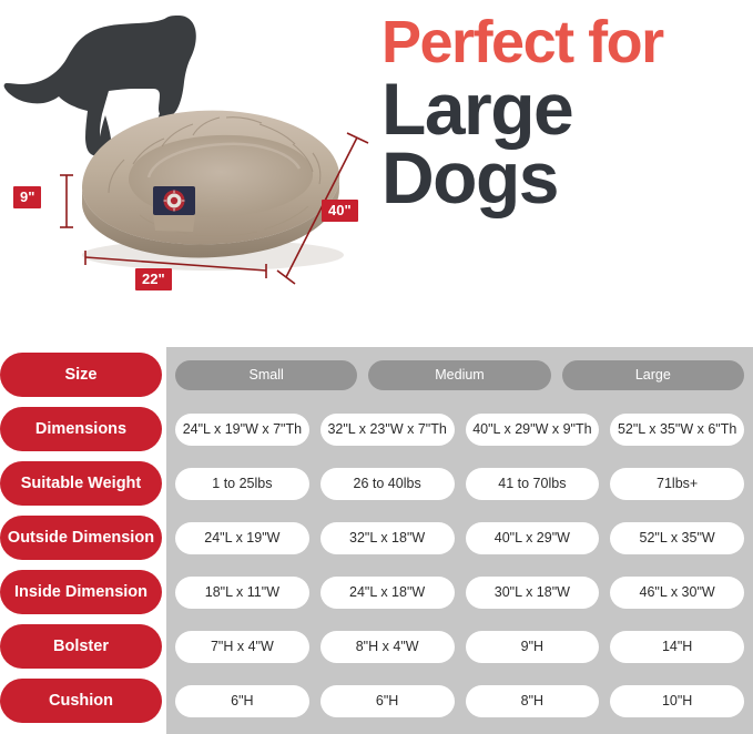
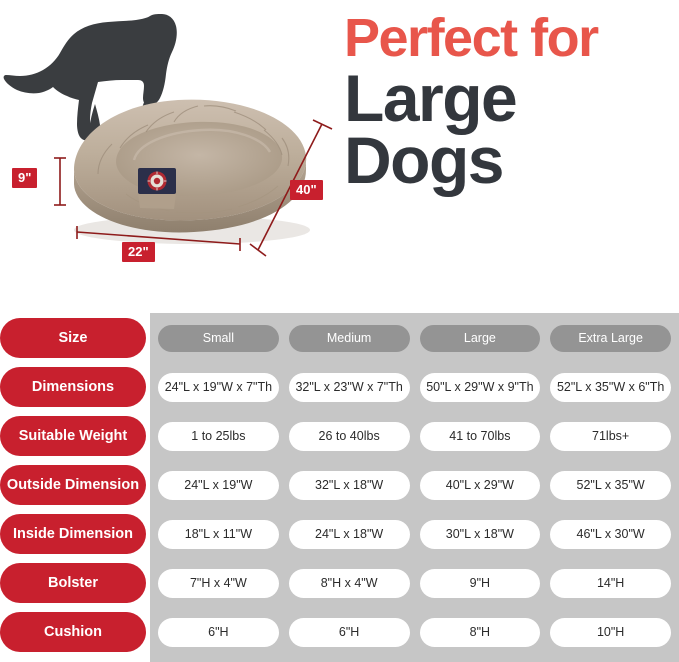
  9"
  22"
  40"
  Perfect for
  Large
  Dogs
  Size
  Small
  Medium
  Large
+ Extra Large
  Dimensions
  24"L x 19"W x 7"Th
  32"L x 23"W x 7"Th
- 40"L x 29"W x 9"Th
+ 50"L x 29"W x 9"Th
  52"L x 35"W x 6"Th
  Suitable Weight
  1 to 25lbs
  26 to 40lbs
  41 to 70lbs
  71lbs+
  Outside Dimension
  24"L x 19"W
  32"L x 18"W
  40"L x 29"W
  52"L x 35"W
  Inside Dimension
  18"L x 11"W
  24"L x 18"W
  30"L x 18"W
  46"L x 30"W
  Bolster
  7"H x 4"W
  8"H x 4"W
  9"H
  14"H
  Cushion
  6"H
  6"H
  8"H
  10"H
